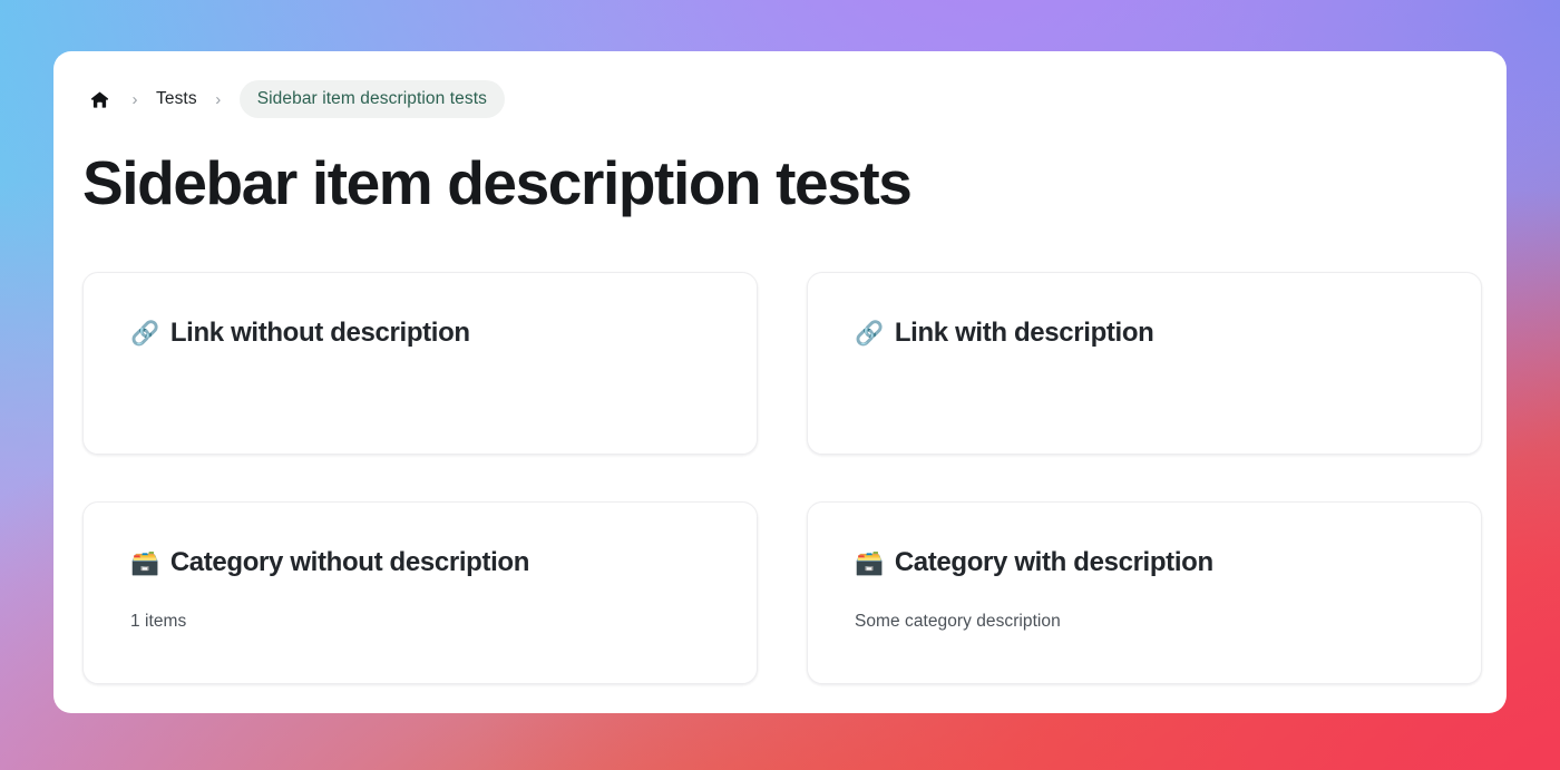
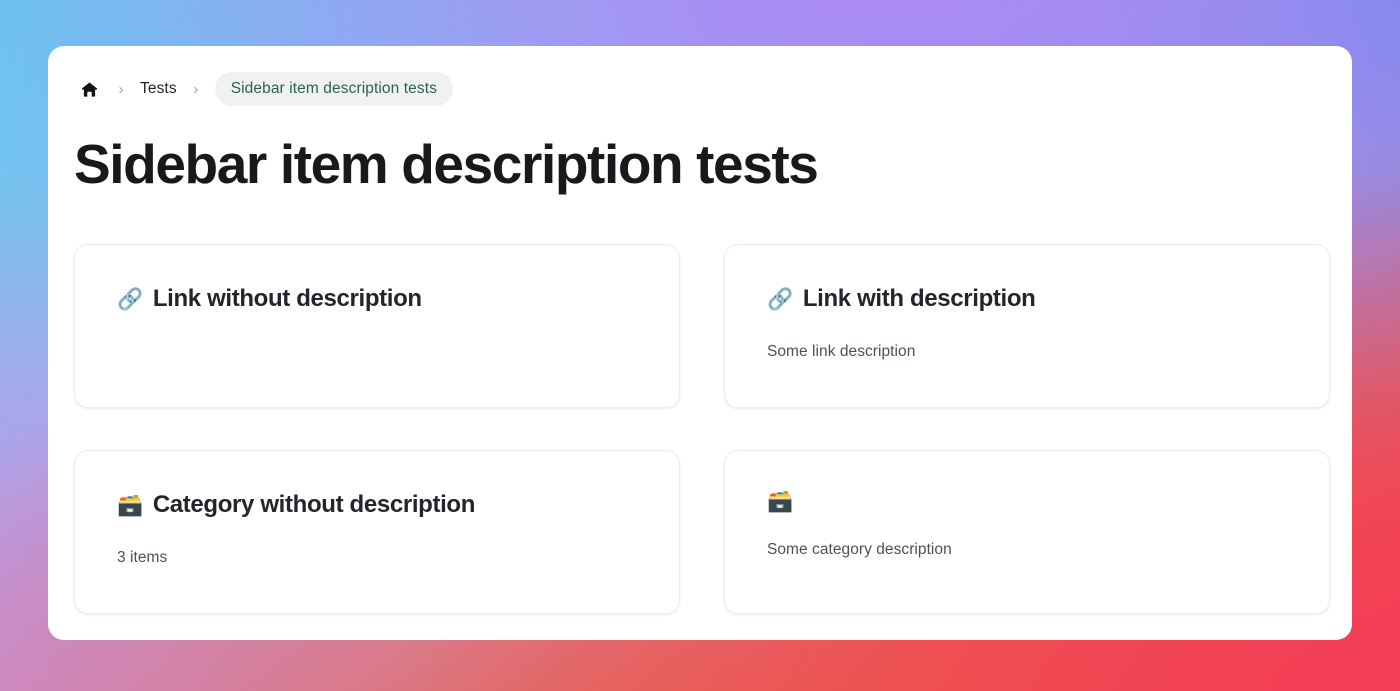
  ›
  Tests
  ›
  Sidebar item description tests
  Sidebar item description tests
  🔗
  Link without description
  🔗
  Link with description
+ Some link description
  🗃️
  Category without description
- 1 items
+ 3 items
  🗃️
- Category with description
  Some category description
